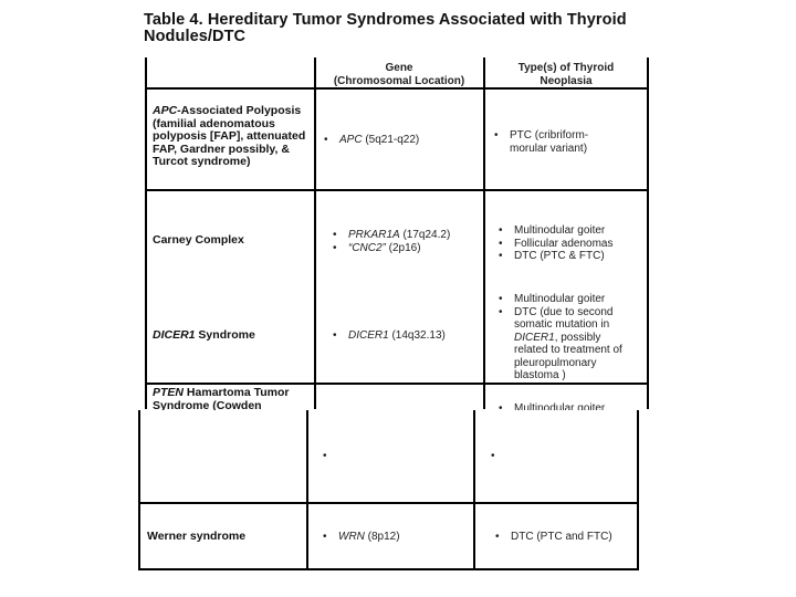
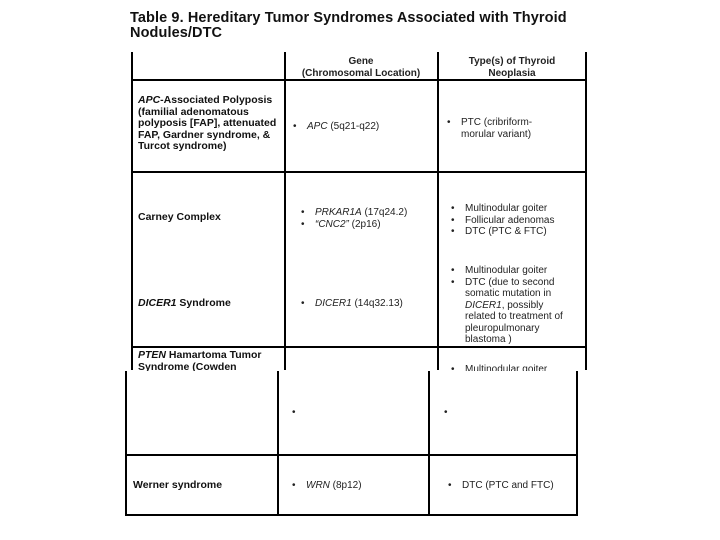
- Table 4. Hereditary Tumor Syndromes Associated with Thyroid
+ Table 9. Hereditary Tumor Syndromes Associated with Thyroid
  Nodules/DTC
  Gene
  (Chromosomal Location)
  Type(s) of Thyroid
  Neoplasia
- APC-Associated Polyposis (familial adenomatous polyposis [FAP], attenuated FAP, Gardner possibly, & Turcot syndrome)
+ APC-Associated Polyposis (familial adenomatous polyposis [FAP], attenuated FAP, Gardner syndrome, & Turcot syndrome)
  •
  APC (5q21-q22)
  •
  PTC (cribriform-morular variant)
  Carney Complex
  •
  PRKAR1A (17q24.2)
  •
  “CNC2” (2p16)
  •
  Multinodular goiter
  •
  Follicular adenomas
  •
  DTC (PTC & FTC)
  DICER1 Syndrome
  •
  DICER1 (14q32.13)
  •
  Multinodular goiter
  •
  DTC (due to second somatic mutation in DICER1, possibly related to treatment of pleuropulmonary blastoma )
  PTEN Hamartoma Tumor Syndrome (Cowden
  •
  Multinodular goiter
  •
  •
  Werner syndrome
  •
  WRN (8p12)
  •
  DTC (PTC and FTC)
